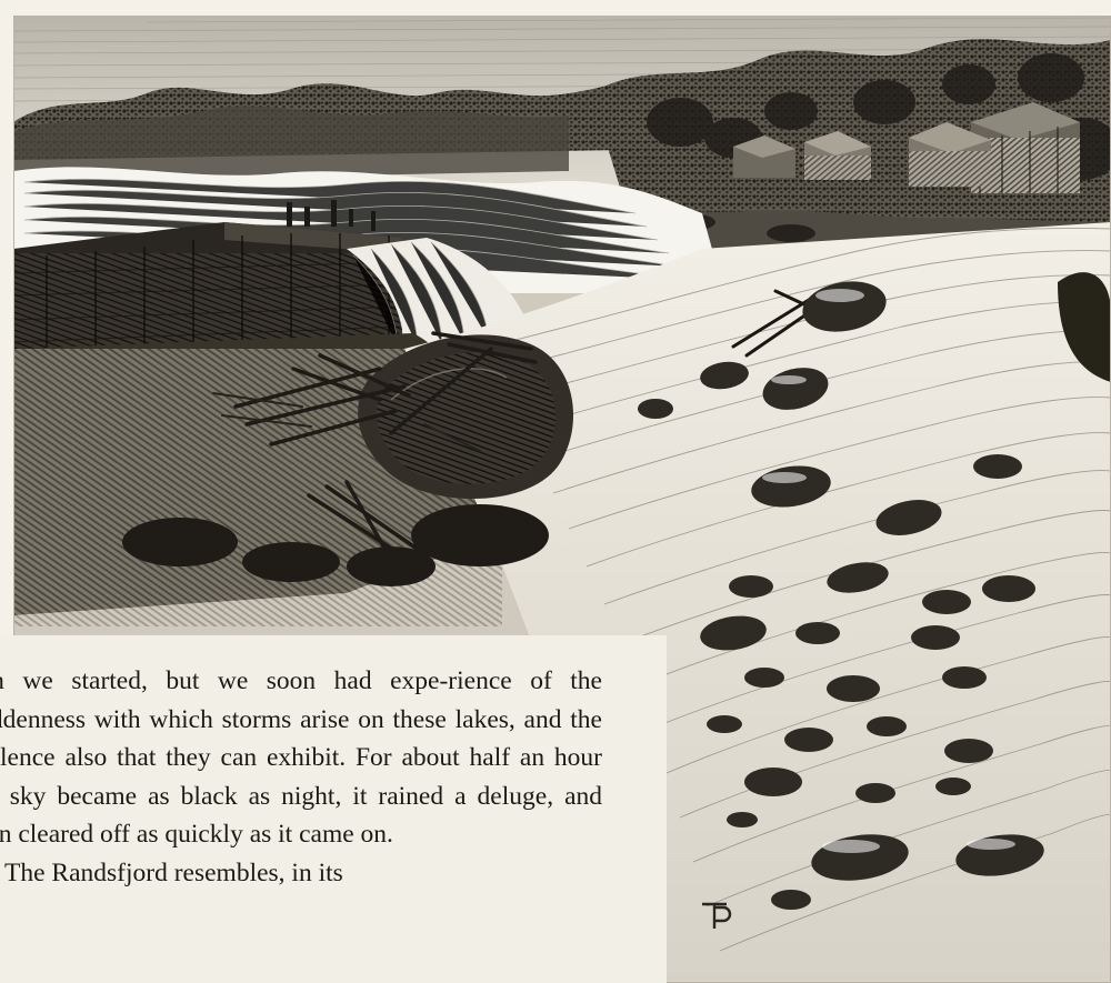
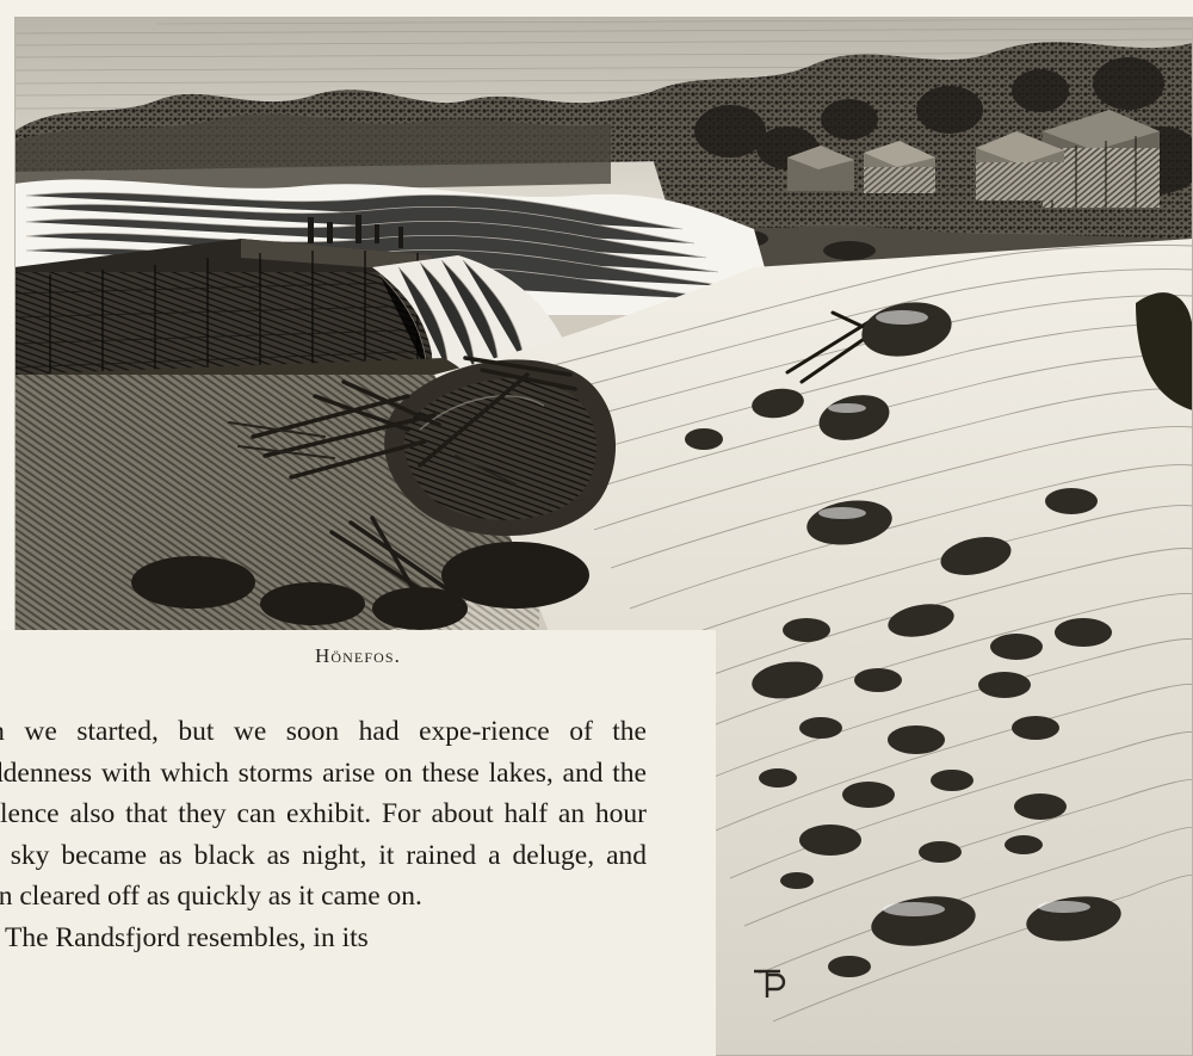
+ Hönefos.
  we started, but we soon had expe-rience of the denness with which storms arise on these lakes, and the lence also that they can exhibit. For about half an hour sky became as black as night, it rained a deluge, and n cleared off as quickly as it came on.
  The Randsfjord resembles, in its
